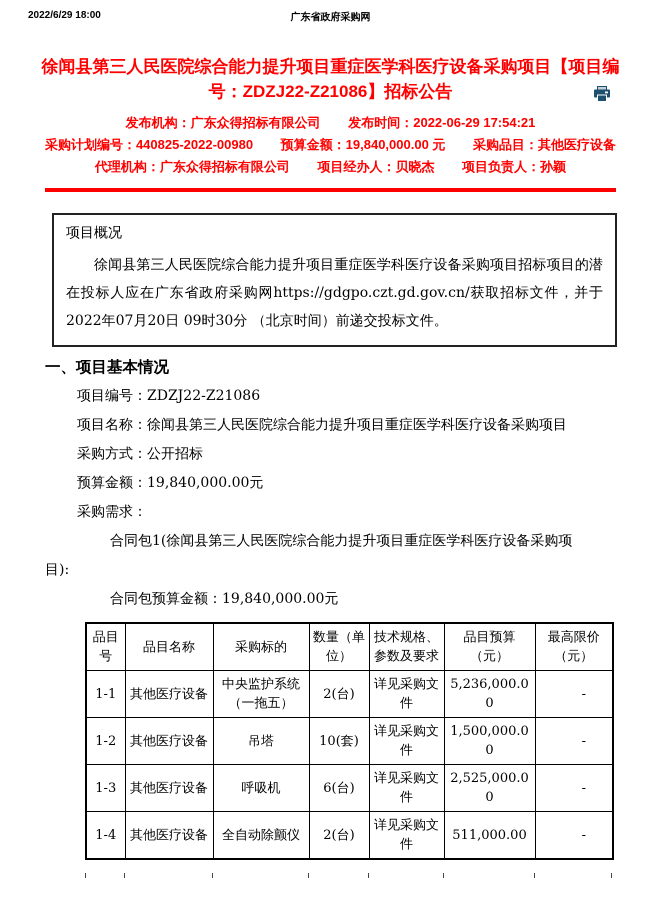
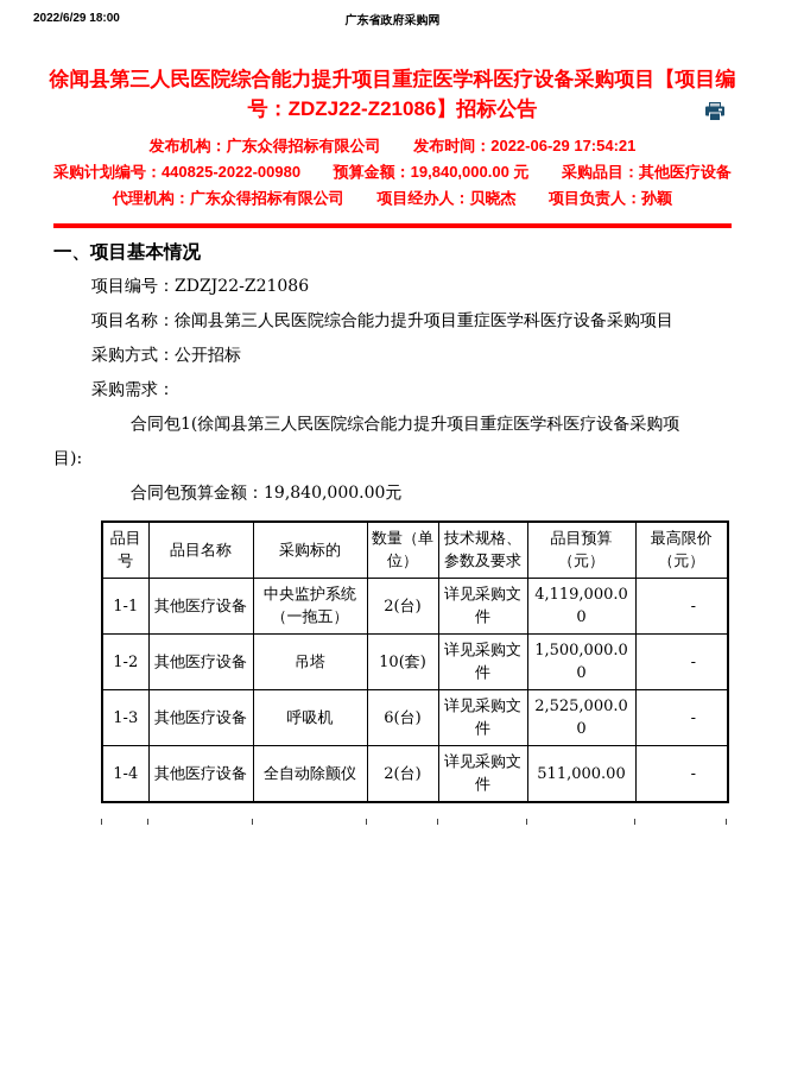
  2022/6/29 18:00
  广东省政府采购网
  徐闻县第三人民医院综合能力提升项目重症医学科医疗设备采购项目【项目编号：ZDZJ22-Z21086】招标公告
  发布机构：广东众得招标有限公司 发布时间：2022-06-29 17:54:21
  采购计划编号：440825-2022-00980 预算金额：19,840,000.00 元 采购品目：其他医疗设备
  代理机构：广东众得招标有限公司 项目经办人：贝晓杰 项目负责人：孙颖
- 项目概况
- 徐闻县第三人民医院综合能力提升项目重症医学科医疗设备采购项目招标项目的潜在投标人应在广东省政府采购网https://gdgpo.czt.gd.gov.cn/获取招标文件，并于 2022年07月20日 09时30分 （北京时间）前递交投标文件。
  一、项目基本情况
  项目编号：ZDZJ22-Z21086
  项目名称：徐闻县第三人民医院综合能力提升项目重症医学科医疗设备采购项目
  采购方式：公开招标
- 预算金额：19,840,000.00元
  采购需求：
  合同包1(徐闻县第三人民医院综合能力提升项目重症医学科医疗设备采购项目):
  合同包预算金额：19,840,000.00元
  品目号	品目名称	采购标的	数量（单位）	技术规格、参数及要求	品目预算（元）	最高限价（元）
- 1-1	其他医疗设备	中央监护系统（一拖五）	2(台)	详见采购文件	5,236,000.00	-
+ 1-1	其他医疗设备	中央监护系统（一拖五）	2(台)	详见采购文件	4,119,000.00	-
  1-2	其他医疗设备	吊塔	10(套)	详见采购文件	1,500,000.00	-
  1-3	其他医疗设备	呼吸机	6(台)	详见采购文件	2,525,000.00	-
  1-4	其他医疗设备	全自动除颤仪	2(台)	详见采购文件	511,000.00	-
